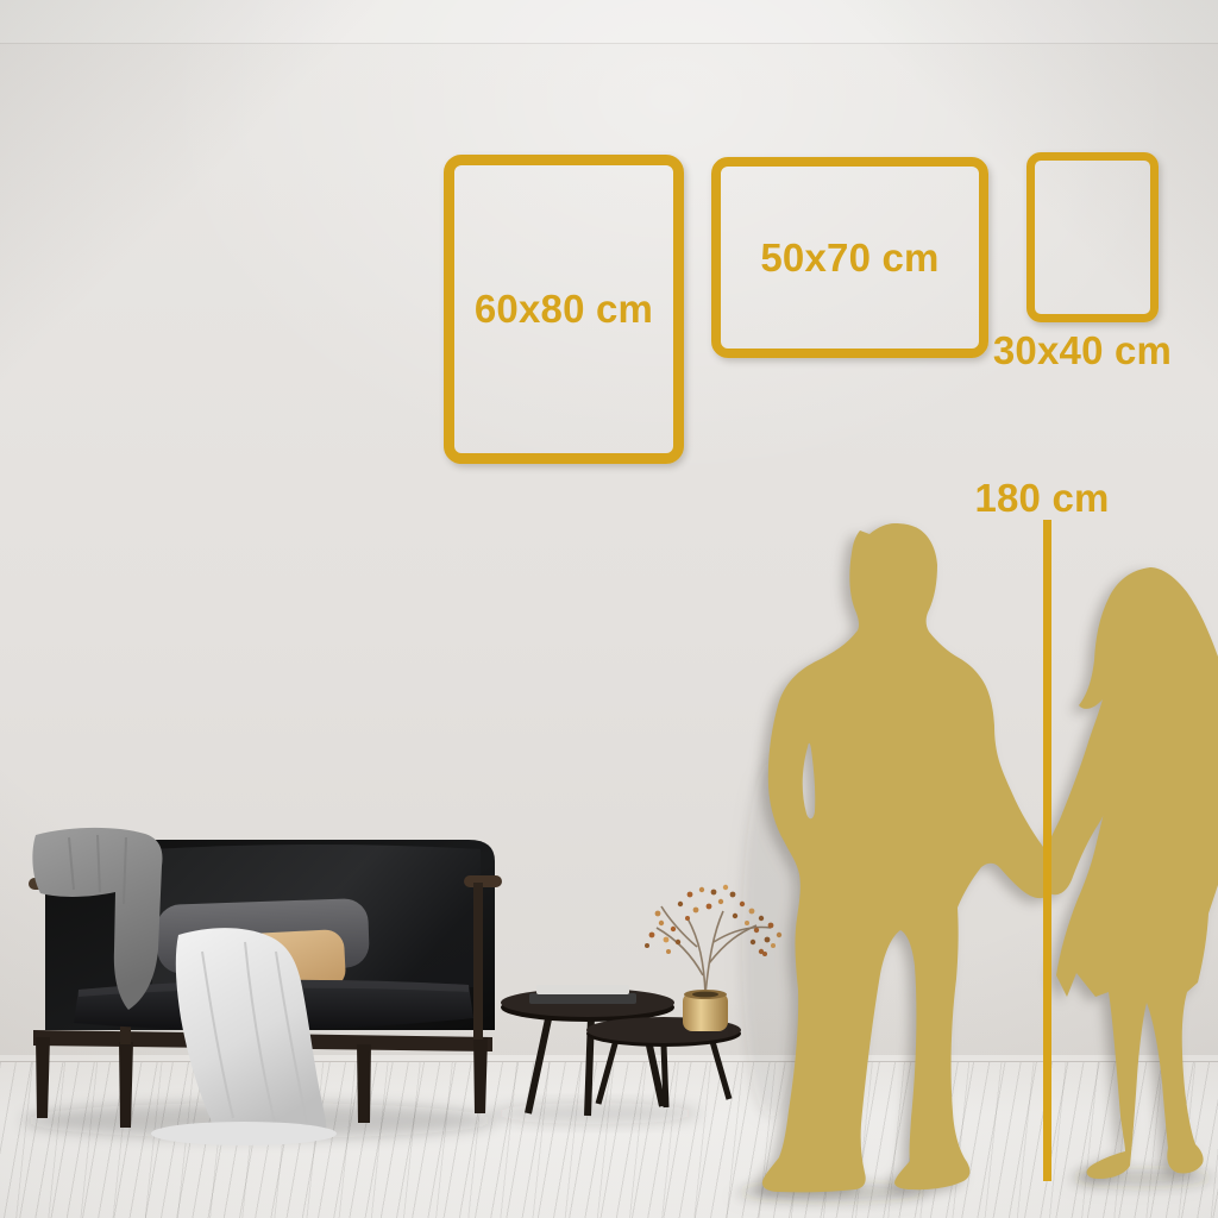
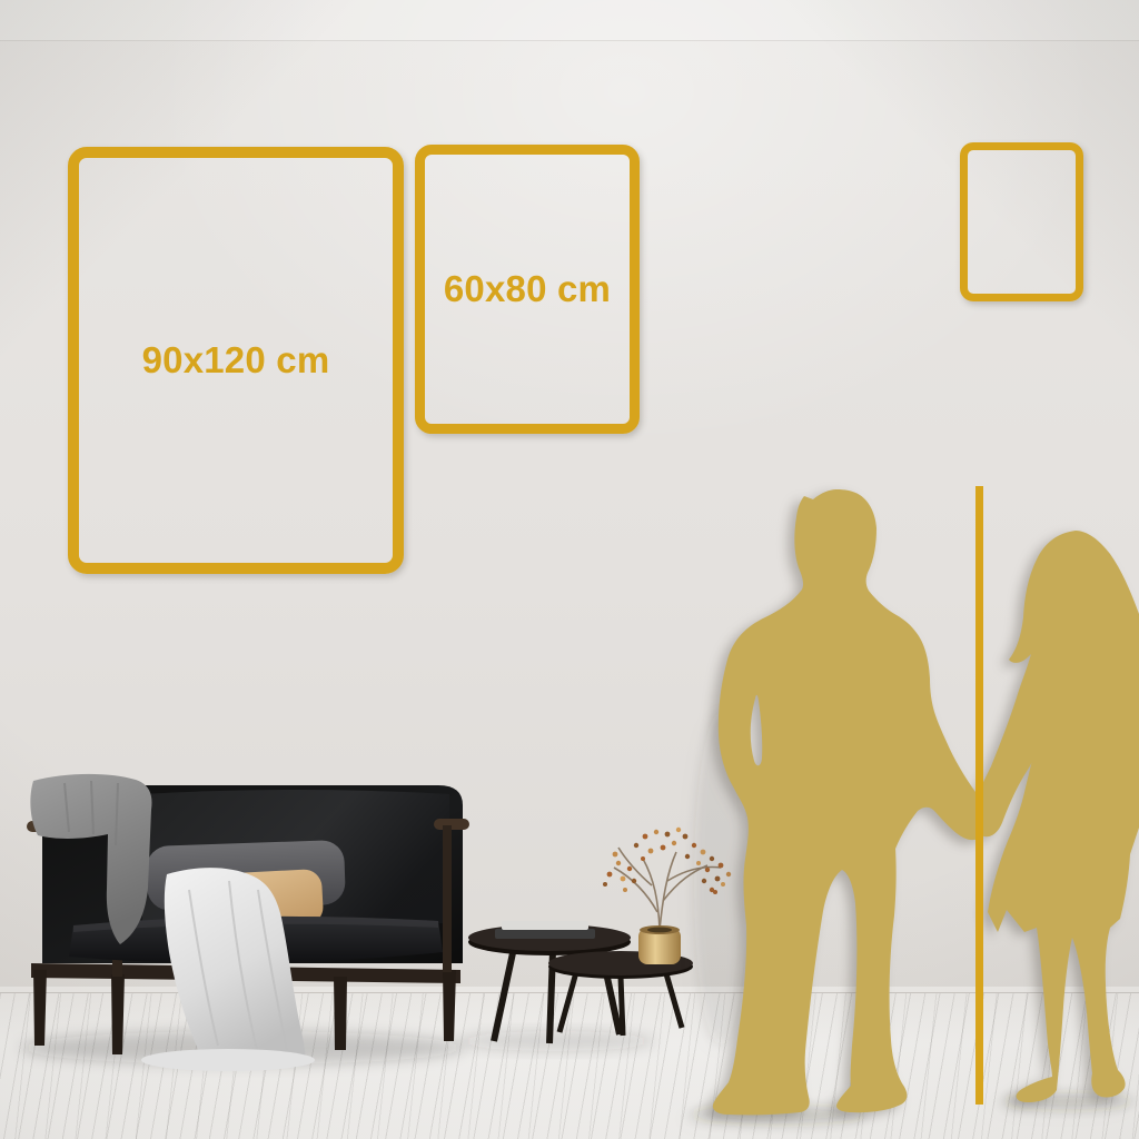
+ 90x120 cm
  60x80 cm
- 50x70 cm
- 30x40 cm
- 180 cm
